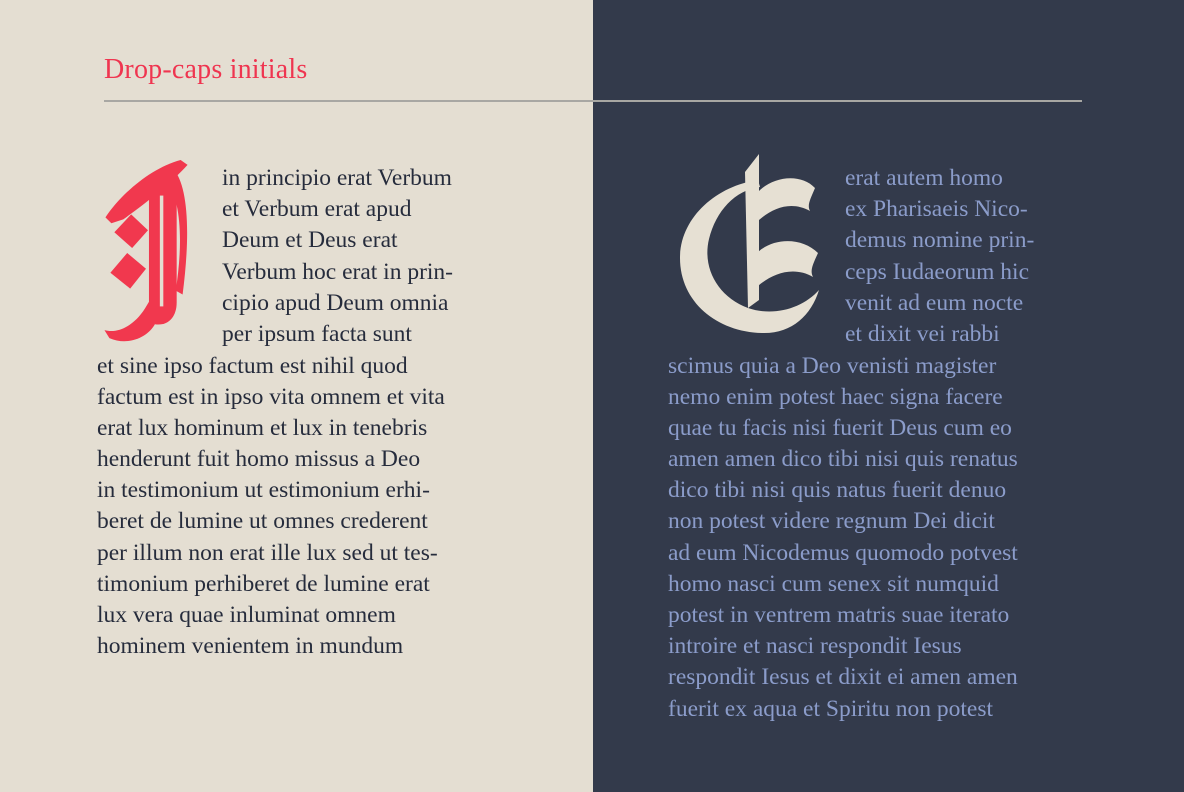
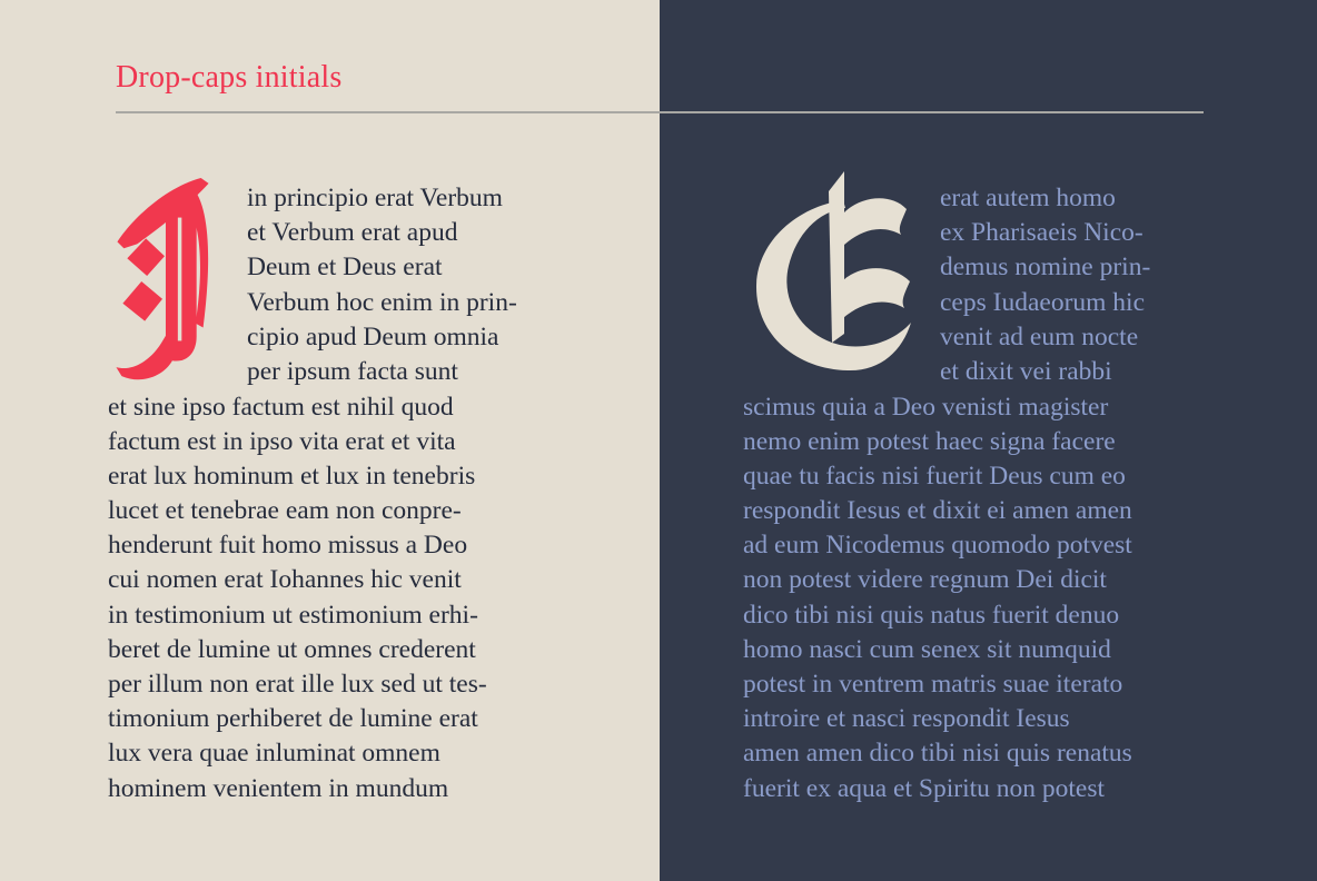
  Drop-caps initials
  in principio erat Verbum
  et Verbum erat apud
  Deum et Deus erat
- Verbum hoc erat in prin-
+ Verbum hoc enim in prin-
  cipio apud Deum omnia
  per ipsum facta sunt
  et sine ipso factum est nihil quod
- factum est in ipso vita omnem et vita
+ factum est in ipso vita erat et vita
  erat lux hominum et lux in tenebris
+ lucet et tenebrae eam non conpre-
  henderunt fuit homo missus a Deo
+ cui nomen erat Iohannes hic venit
  in testimonium ut estimonium erhi-
  beret de lumine ut omnes crederent
  per illum non erat ille lux sed ut tes-
  timonium perhiberet de lumine erat
  lux vera quae inluminat omnem
  hominem venientem in mundum
  erat autem homo
  ex Pharisaeis Nico-
  demus nomine prin-
  ceps Iudaeorum hic
  venit ad eum nocte
  et dixit vei rabbi
  scimus quia a Deo venisti magister
  nemo enim potest haec signa facere
  quae tu facis nisi fuerit Deus cum eo
- amen amen dico tibi nisi quis renatus
+ respondit Iesus et dixit ei amen amen
- dico tibi nisi quis natus fuerit denuo
+ ad eum Nicodemus quomodo potvest
  non potest videre regnum Dei dicit
- ad eum Nicodemus quomodo potvest
+ dico tibi nisi quis natus fuerit denuo
  homo nasci cum senex sit numquid
  potest in ventrem matris suae iterato
  introire et nasci respondit Iesus
- respondit Iesus et dixit ei amen amen
+ amen amen dico tibi nisi quis renatus
  fuerit ex aqua et Spiritu non potest
